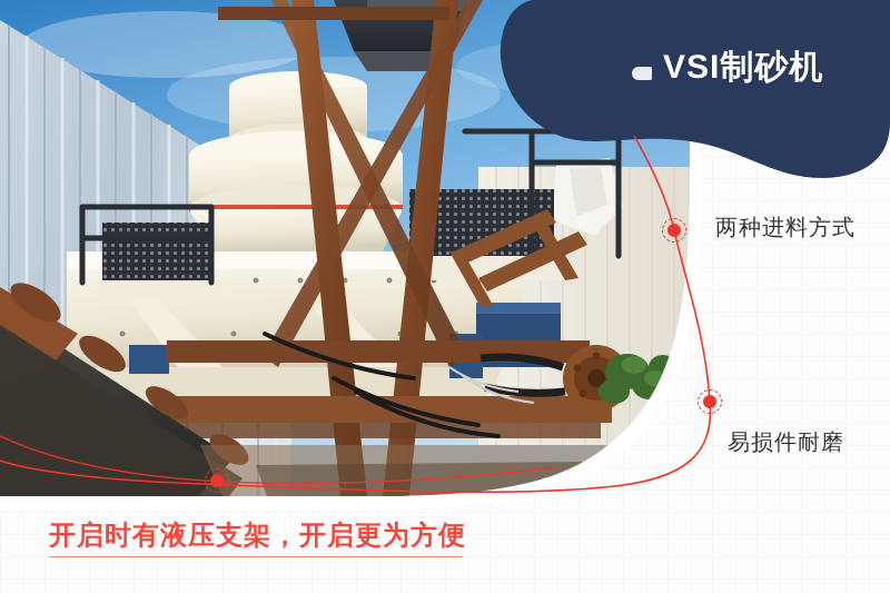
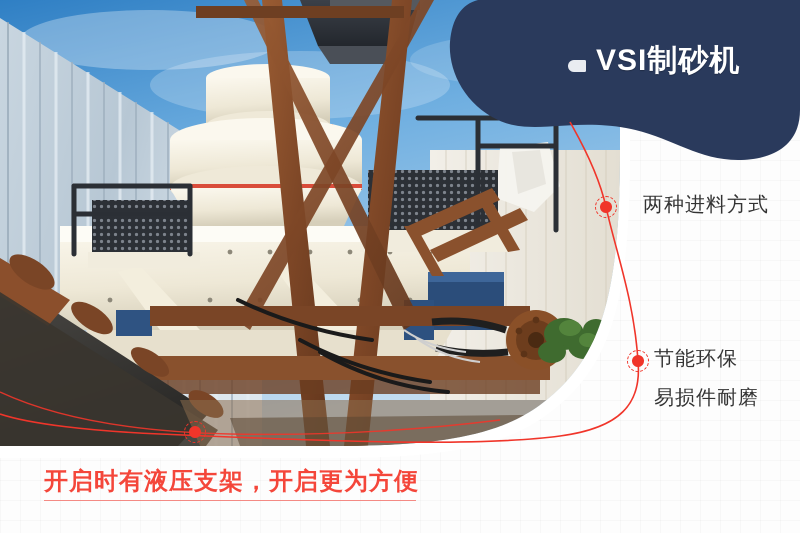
  VSI制砂机
  两种进料方式
+ 节能环保
  易损件耐磨
  开启时有液压支架，开启更为方便
